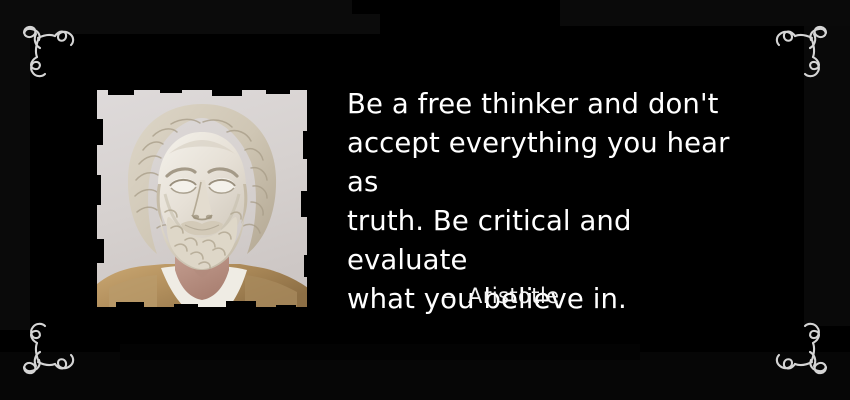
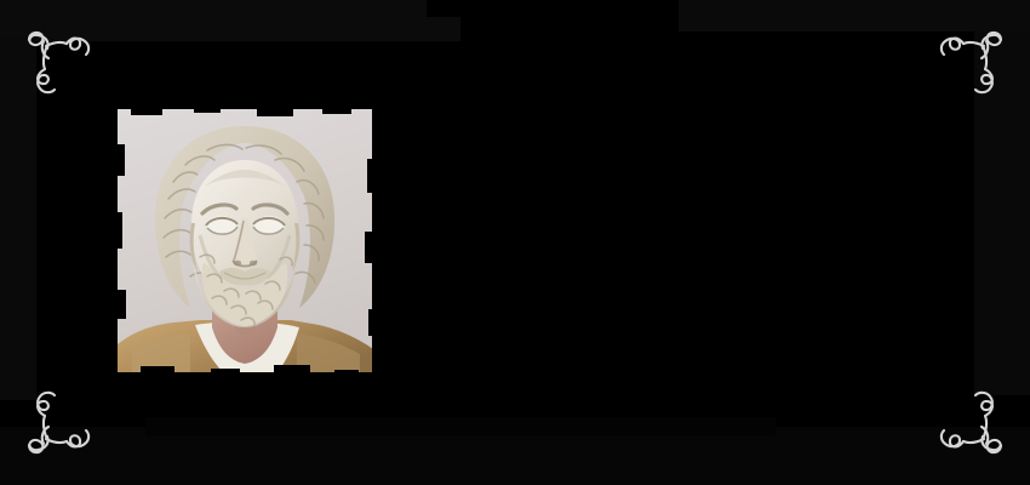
- Be a free thinker and don't
- accept everything you hear as
- truth. Be critical and evaluate
- what you believe in.
- – Aristotle
